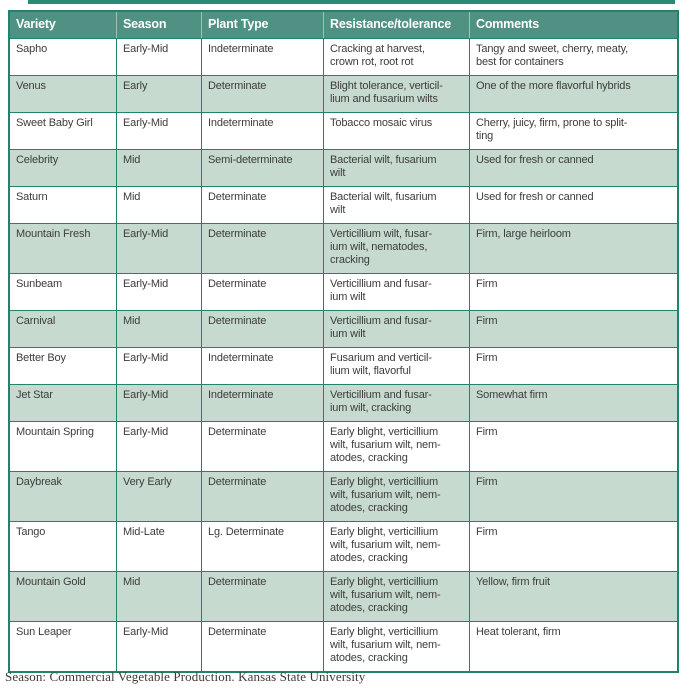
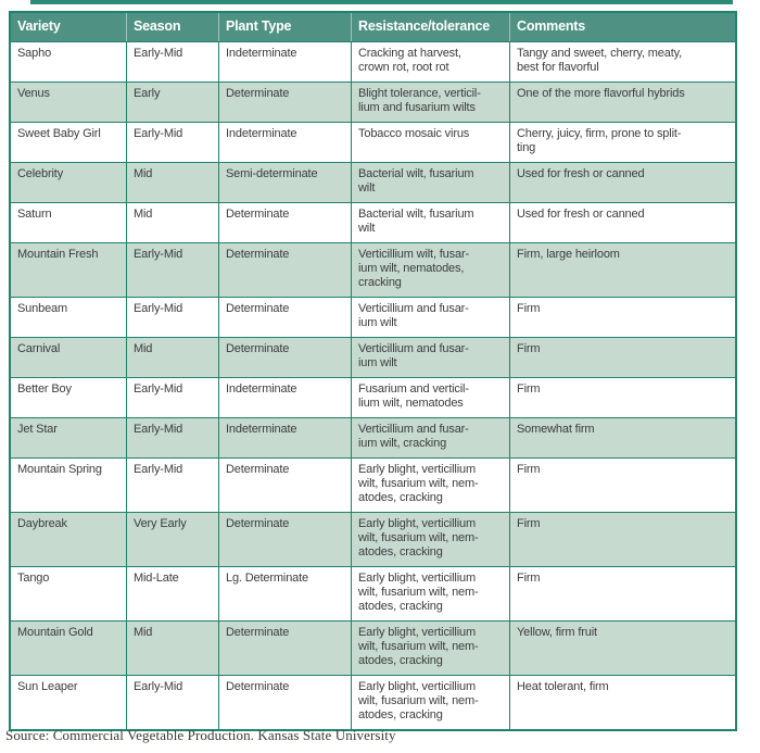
  Variety	Season	Plant Type	Resistance/tolerance	Comments
- Sapho	Early-Mid	Indeterminate	Cracking at harvest, crown rot, root rot	Tangy and sweet, cherry, meaty, best for containers
+ Sapho	Early-Mid	Indeterminate	Cracking at harvest, crown rot, root rot	Tangy and sweet, cherry, meaty, best for flavorful
  Venus	Early	Determinate	Blight tolerance, verticil- lium and fusarium wilts	One of the more flavorful hybrids
  Sweet Baby Girl	Early-Mid	Indeterminate	Tobacco mosaic virus	Cherry, juicy, firm, prone to split- ting
  Celebrity	Mid	Semi-determinate	Bacterial wilt, fusarium wilt	Used for fresh or canned
  Saturn	Mid	Determinate	Bacterial wilt, fusarium wilt	Used for fresh or canned
  Mountain Fresh	Early-Mid	Determinate	Verticillium wilt, fusar- ium wilt, nematodes, cracking	Firm, large heirloom
  Sunbeam	Early-Mid	Determinate	Verticillium and fusar- ium wilt	Firm
  Carnival	Mid	Determinate	Verticillium and fusar- ium wilt	Firm
- Better Boy	Early-Mid	Indeterminate	Fusarium and verticil- lium wilt, flavorful	Firm
+ Better Boy	Early-Mid	Indeterminate	Fusarium and verticil- lium wilt, nematodes	Firm
  Jet Star	Early-Mid	Indeterminate	Verticillium and fusar- ium wilt, cracking	Somewhat firm
  Mountain Spring	Early-Mid	Determinate	Early blight, verticillium wilt, fusarium wilt, nem- atodes, cracking	Firm
  Daybreak	Very Early	Determinate	Early blight, verticillium wilt, fusarium wilt, nem- atodes, cracking	Firm
  Tango	Mid-Late	Lg. Determinate	Early blight, verticillium wilt, fusarium wilt, nem- atodes, cracking	Firm
  Mountain Gold	Mid	Determinate	Early blight, verticillium wilt, fusarium wilt, nem- atodes, cracking	Yellow, firm fruit
  Sun Leaper	Early-Mid	Determinate	Early blight, verticillium wilt, fusarium wilt, nem- atodes, cracking	Heat tolerant, firm
- Season: Commercial Vegetable Production. Kansas State University
+ Source: Commercial Vegetable Production. Kansas State University
